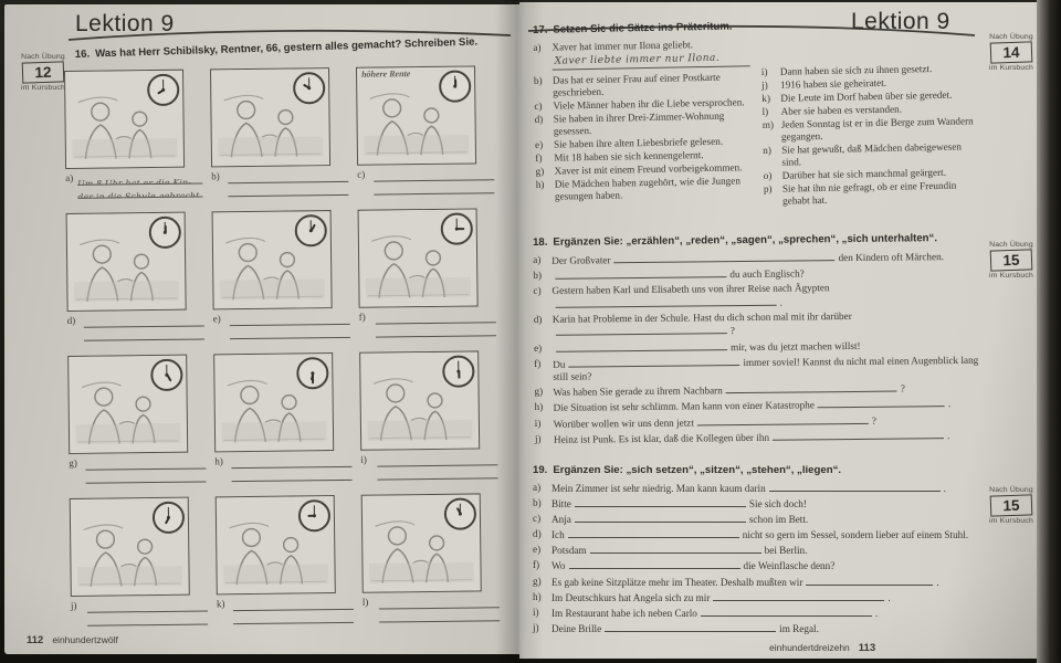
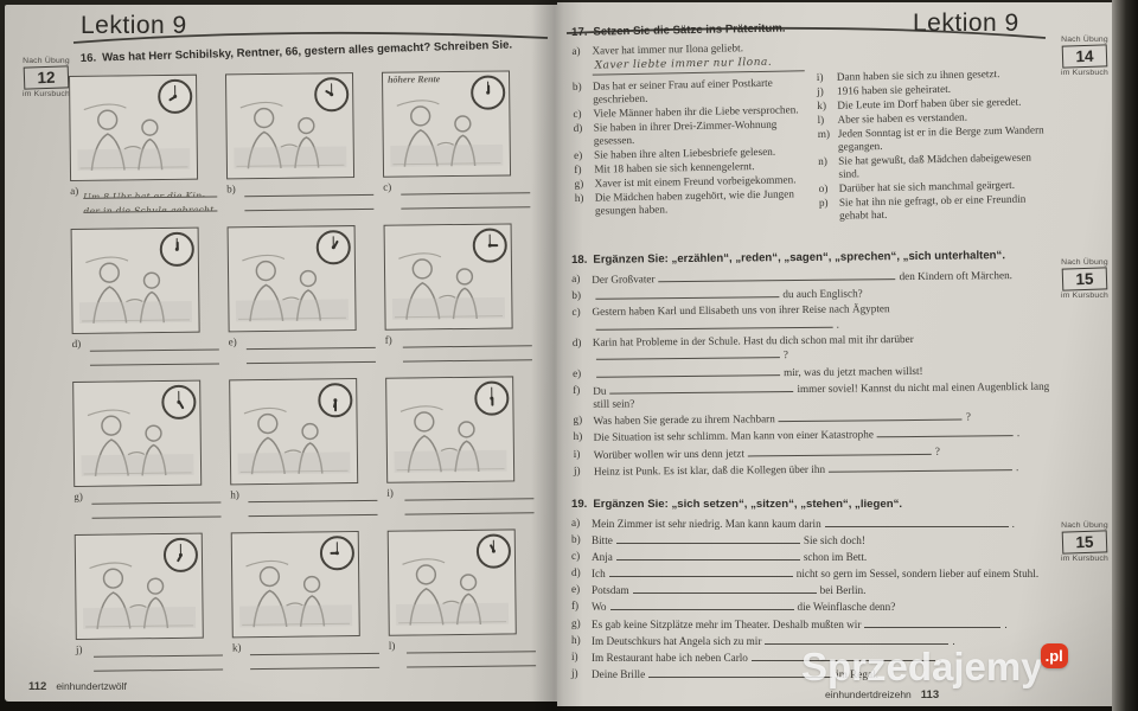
+ Sprzedajemy .pl
